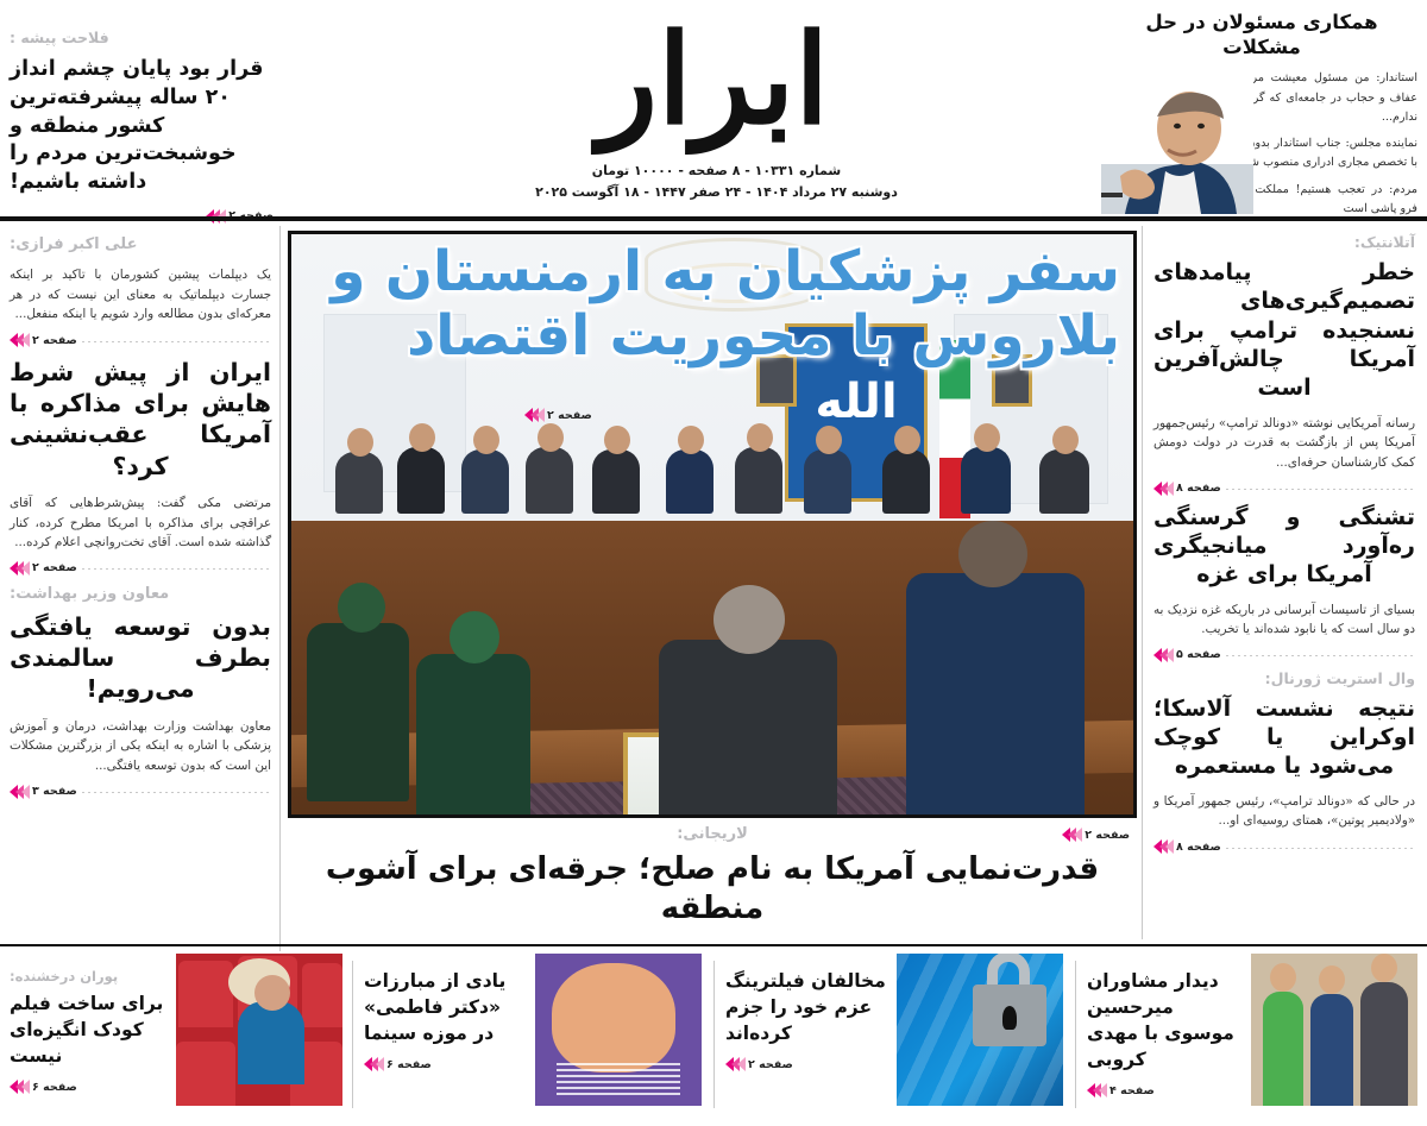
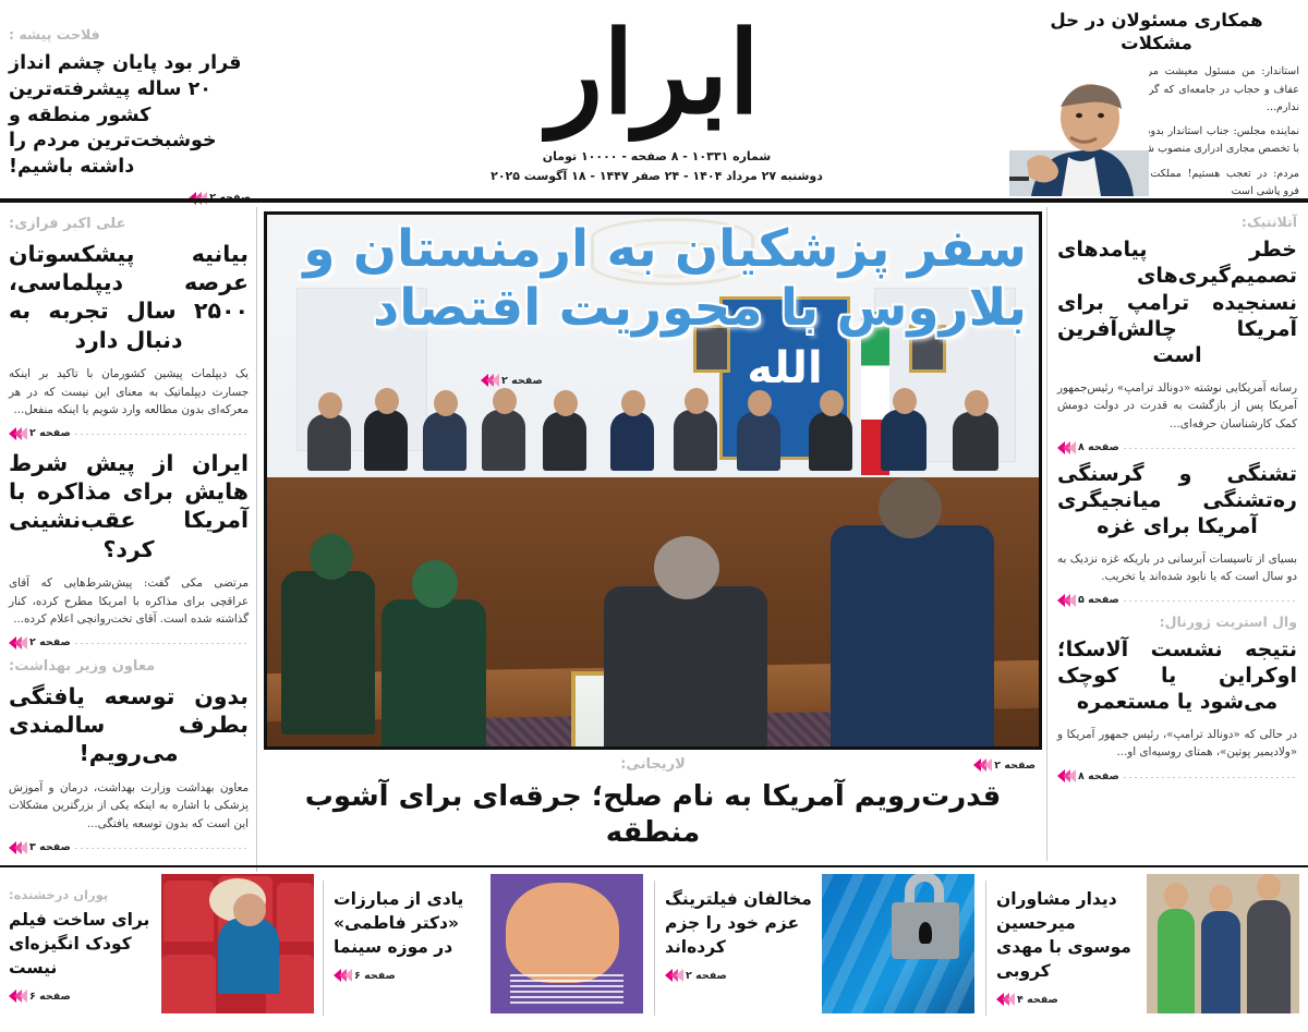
  فلاحت پیشه :
  قرار بود پایان چشم انداز ۲۰ ساله پیشرفته‌ترین کشور منطقه و خوشبختترین مردم را داشته باشیم!
  ابرار
  شماره ۱۰۳۳۱ - ۸ صفحه - ۱۰۰۰۰ تومان
  دوشنبه ۲۷ مرداد ۱۴۰۴ - ۲۴ صفر ۱۴۴۷ - ۱۸ آگوست ۲۰۲۵
  همکاری مسئولان در حل مشکلات
  استاندار: من مسئول معیشت مر عفاف و حجاب در جامعه‌ای که گر ندارم...
  نماینده مجلس: جناب استاندار بدو با تخصص مجاری ادراری منصوب ش
  مردم: در تعجب هستیم! مملکت فرو پاشی است
  علی اکبر فرازی:
+ بیانیه پیشکسوتان عرصه دیپلماسی، ۲۵۰۰ سال تجربه به دنبال دارد
  یک دیپلمات پیشین کشورمان با تاکید بر اینکه جسارت دیپلماتیک به معنای این نیست که در هر معرکه‌ای بدون مطالعه وارد شویم یا اینکه منفعل...
  صفحه ۲
  ایران از پیش شرط هایش برای مذاکره با آمریکا عقب‌نشینی کرد؟
  مرتضی مکی گفت: پیش‌شرط‌هایی که آقای عراقچی برای مذاکره با امریکا مطرح کرده، کنار گذاشته شده است. آقای تخت‌روانچی اعلام کرده...
  صفحه ۲
  معاون وزیر بهداشت:
  بدون توسعه یافتگی بطرف سالمندی می‌رویم!
  معاون بهداشت وزارت بهداشت، درمان و آموزش پزشکی با اشاره به اینکه یکی از بزرگترین مشکلات این است که بدون توسعه یافتگی...
  صفحه ۳
  آتلانتیک:
  خطر پیامدهای تصمیم‌گیری‌های نسنجیده ترامپ برای آمریکا چالش‌آفرین است
  رسانه آمریکایی نوشته «دونالد ترامپ» رئیس‌جمهور آمریکا پس از بازگشت به قدرت در دولت دومش کمک کارشناسان حرفه‌ای...
  صفحه ۸
- تشنگی و گرسنگی ره‌آورد میانجیگری آمریکا برای غزه
+ تشنگی و گرسنگی ره‌تشنگی میانجیگری آمریکا برای غزه
  بسیای از تاسیسات آبرسانی در باریکه غزه نزدیک به دو سال است که یا نابود شده‌اند یا تخریب.
  صفحه ۵
  وال استریت ژورنال:
  نتیجه نشست آلاسکا؛ اوکراین یا کوچک می‌شود یا مستعمره
  در حالی که «دونالد ترامپ»، رئیس جمهور آمریکا و «ولادیمیر پوتین»، همتای روسیه‌ای او...
  صفحه ۸
  الله
  سفر پزشکیان به ارمنستان و بلاروس با محوریت اقتصاد
  صفحه ۲
  لاریجانی:
- قدرت‌نمایی آمریکا به نام صلح؛ جرقه‌ای برای آشوب منطقه
+ قدرت‌رویم آمریکا به نام صلح؛ جرقه‌ای برای آشوب منطقه
  صفحه ۲
  پوران درخشنده:
  برای ساخت فیلم کودک انگیزه‌ای نیست
  صفحه ۶
  یادی از مبارزات «دکتر فاطمی» در موزه سینما
  صفحه ۶
  مخالفان فیلترینگ عزم خود را جزم کرده‌اند
  صفحه ۲
  دیدار مشاوران میرحسین موسوی با مهدی کروبی
  صفحه ۴
